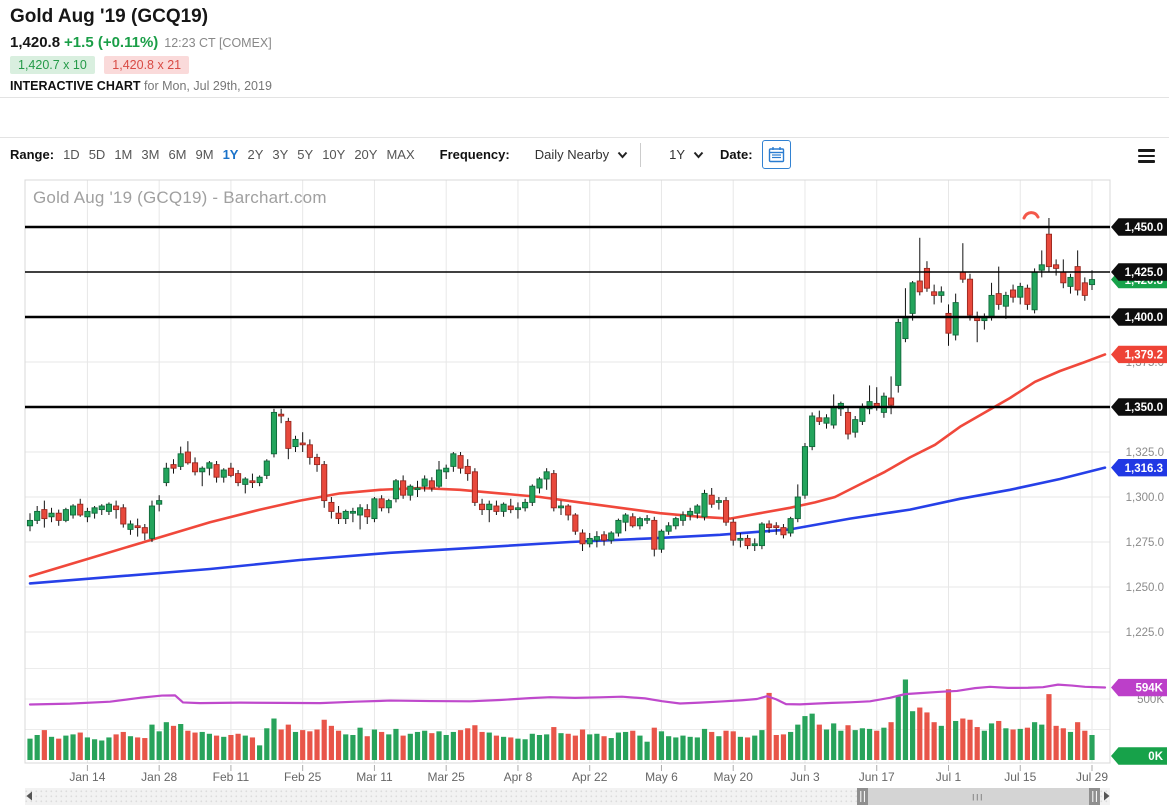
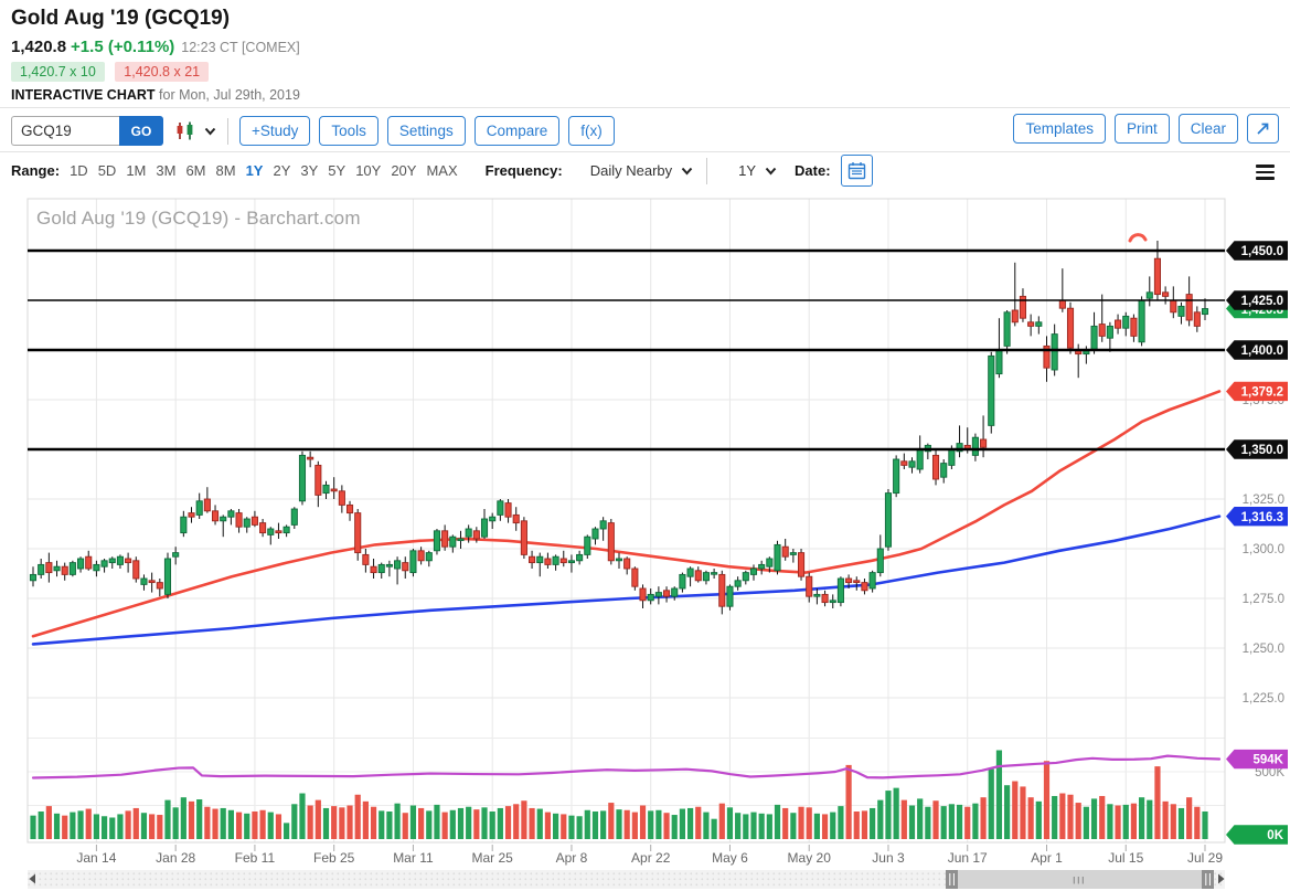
  1,325.0
  1,300.0
  1,275.0
  1,250.0
  1,225.0
  500K
  1,420.8
  1,450.0
  1,425.0
  1,400.0
  1,350.0
  1,379.2
  1,316.3
  594K
  0K
  Jan 14
  Jan 28
  Feb 11
  Feb 25
  Mar 11
  Mar 25
  Apr 8
  Apr 22
  May 6
  May 20
  Jun 3
  Jun 17
- Jul 1
+ Apr 1
  Jul 15
  Jul 29
  III
  Gold Aug '19 (GCQ19) - Barchart.com
  Gold Aug '19 (GCQ19)
  1,420.8 +1.5 (+0.11%) 12:23 CT [COMEX]
  1,420.7 x 10 1,420.8 x 21
  INTERACTIVE CHART for Mon, Jul 29th, 2019
+ GCQ19
+ GO
+ +Study
+ Tools
+ Settings
+ Compare
+ f(x)
+ Templates
+ Print
+ Clear
  Range:
  1D
  5D
  1M
  3M
  6M
- 9M
+ 8M
  1Y
  2Y
  3Y
  5Y
  10Y
  20Y
  MAX
  Frequency:
  Daily Nearby
  1Y
  Date:
